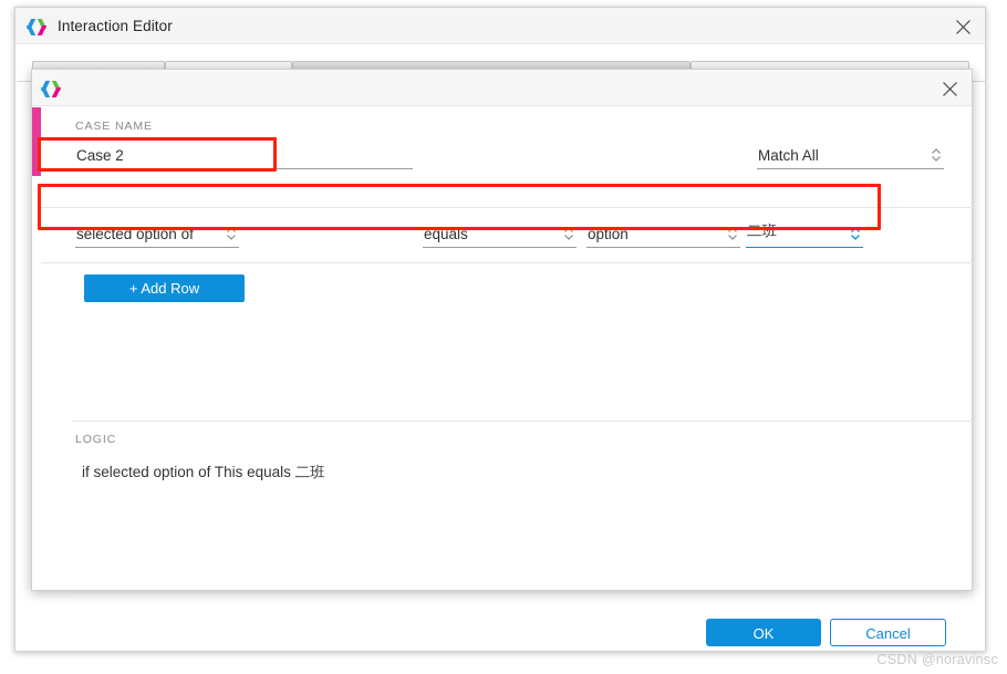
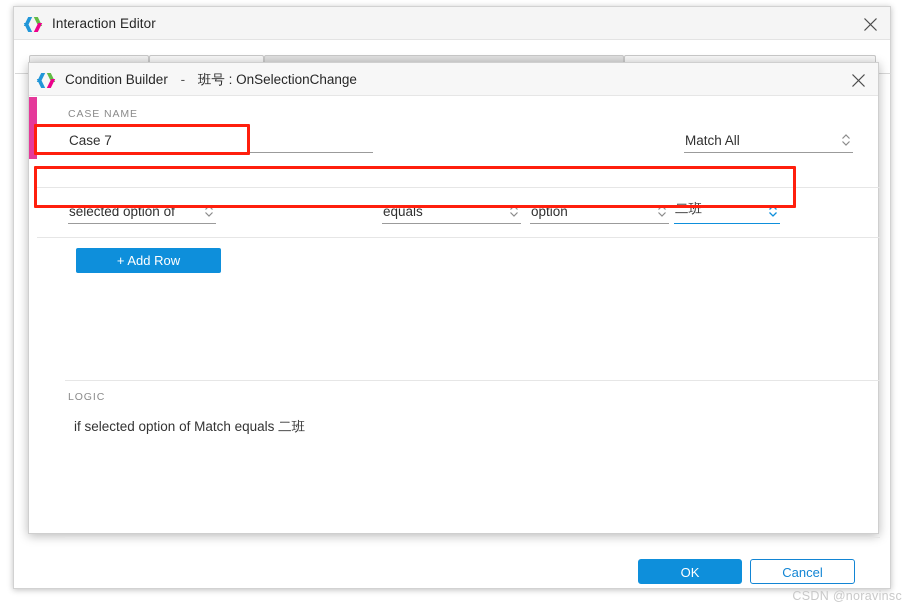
  Interaction Editor
+ Condition Builder - 班号 : OnSelectionChange
  CASE NAME
- Case 2
+ Case 7
  Match All
  selected option of
  equals
  option
  二班
  + Add Row
  LOGIC
- if selected option of This equals 二班
+ if selected option of Match equals 二班
  OK
  Cancel
  CSDN @noravinsc
